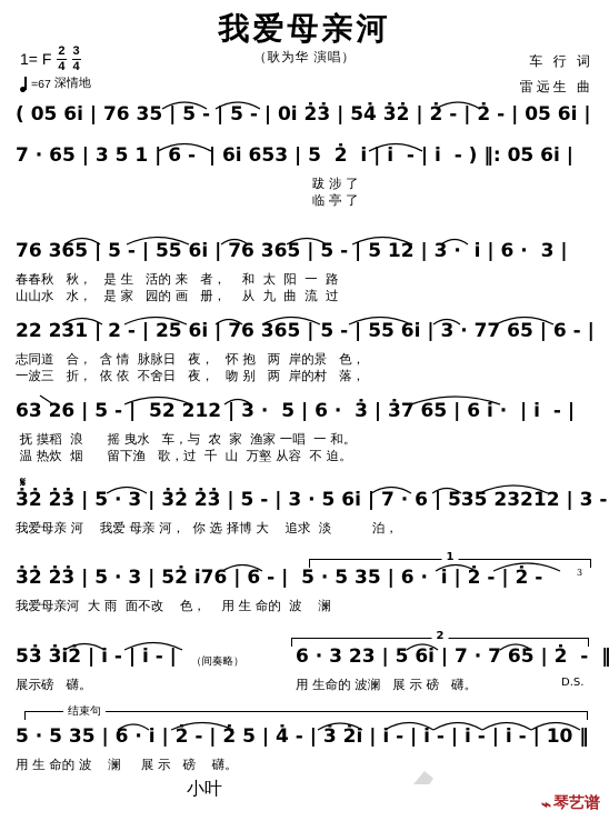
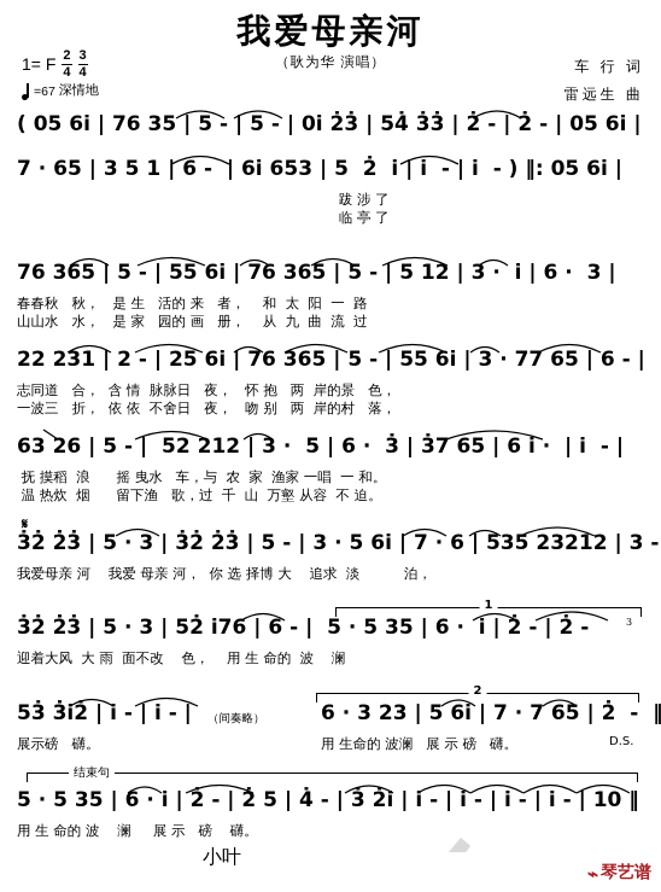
  我爱母亲河
  （耿为华 演唱）
  1= F
  2
  4
  3
  4
  =67
  深情地
  车 行 词
  雷远生 曲
- ( 05 6i | 76 35 | 5 - | 5 - | 0i 2̇3̇ | 54̇ 3̇2̇ | 2̇ - | 2̇ - | 05 6i |
+ ( 05 6i | 76 35 | 5 - | 5 - | 0i 2̇3̇ | 54̇ 3̇3̇ | 2̇ - | 2̇ - | 05 6i |
  7 · 65 | 3 5 1 | 6 - | 6i 653 | 5 2̇ i | i - | i - ) ‖: 05 6i |
  跋 涉 了
  临 亭 了
  76 365 | 5 - | 55 6i | 76 365 | 5 - | 5 12 | 3 · i | 6 · 3 |
  春春秋 秋， 是 生 活的 来 者， 和 太 阳 一 路
  山山水 水， 是 家 园的 画 册， 从 九 曲 流 过
  22 231 | 2 - | 25 6i | 76 365 | 5 - | 55 6i | 3 · 77 65 | 6 - |
  志同道 合， 含 情 脉脉日 夜， 怀 抱 两 岸的景 色，
  一波三 折， 依 依 不舍日 夜， 吻 别 两 岸的村 落，
  63 26 | 5 - | 52 212 | 3 · 5 | 6 · 3̇ | 3̇7 65 | 6 i · | i - |
  抚 摸稻 浪 摇 曳水 车，与 农 家 渔家 一唱 一 和。
  温 热炊 烟 留下渔 歌，过 千 山 万壑 从容 不 迫。
  𝄋
  3̇2̇ 2̇3̇ | 5 · 3 | 3̇2̇ 2̇3̇ | 5 - | 3 · 5 6i | 7 · 6 | 535 23212 | 3 -
  我爱母亲 河 我爱 母亲 河， 你 选 择博 大 追求 淡 泊，
  1
  3̇2̇ 2̇3̇ | 5 · 3 | 52̇ i76 | 6 - | 5 · 5 35 | 6 · i | 2̇ - | 2̇ -
- 我爱母亲河 大 雨 面不改 色， 用 生 命的 波 澜
+ 迎着大风 大 雨 面不改 色， 用 生 命的 波 澜
  3
  2
  53̇ 3̇i2̇ | i - | i - |
  展示磅 礴。
  （间奏略）
  6 · 3 23 | 5 6i | 7 · 7 65 | 2̇ - ‖
  用 生命的 波澜 展 示 磅 礴。
  D.S.
  结束句
  5 · 5 35 | 6 · i | 2̇ - | 2̇ 5 | 4̇ - | 3̇ 2̇i | i - | i - | i - | i - | 10 ‖
  用 生 命的 波 澜 展 示 磅 礴。
  小叶
  ⌁
  琴艺谱
